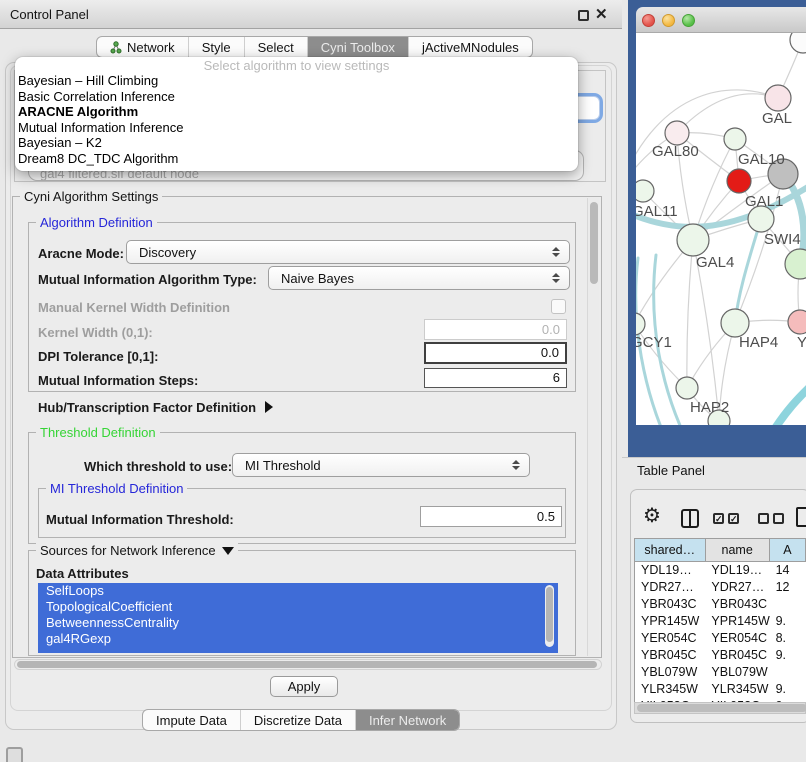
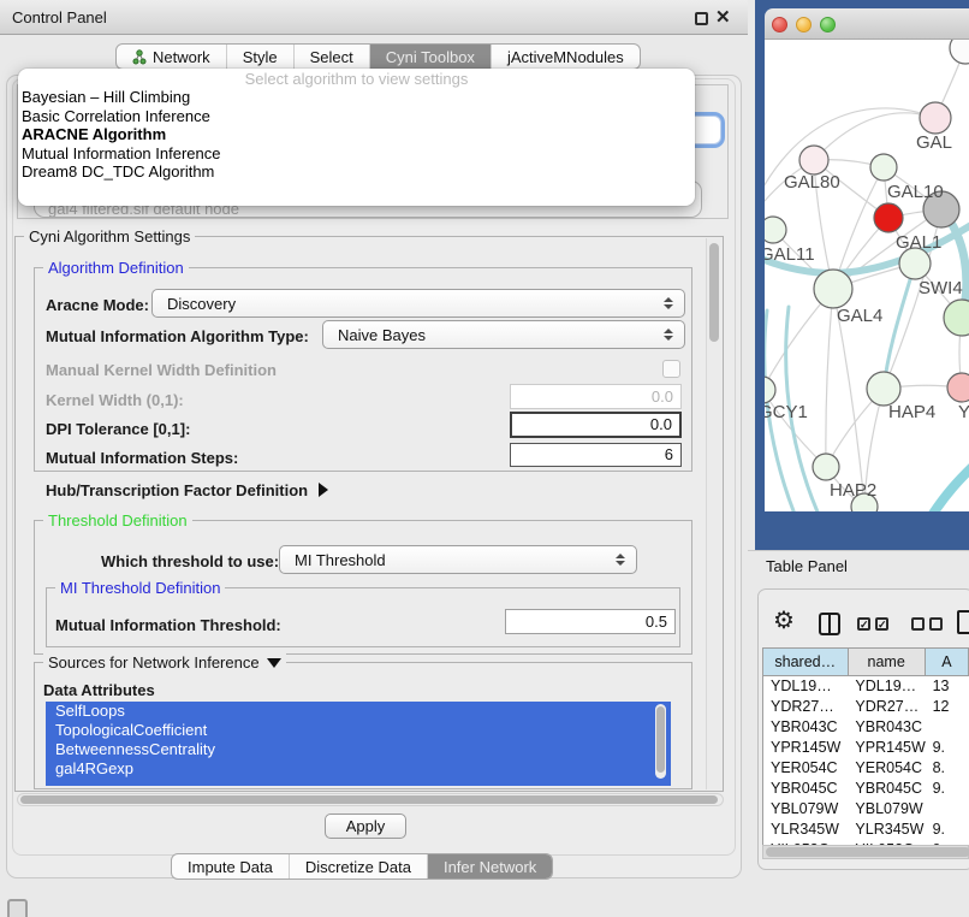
  Control Panel
  ✕
  Network
  Style
  Select
  Cyni Toolbox
  jActiveMNodules
  gal4 filtered.sif default node
  Select algorithm to view settings
  Bayesian – Hill Climbing
  Basic Correlation Inference
  ARACNE Algorithm
  Mutual Information Inference
- Bayesian – K2
  Dream8 DC_TDC Algorithm
  Cyni Algorithm Settings
  Algorithm Definition
  Aracne Mode:
  Discovery
  Mutual Information Algorithm Type:
  Naive Bayes
  Manual Kernel Width Definition
  Kernel Width (0,1):
  0.0
  DPI Tolerance [0,1]:
  0.0
  Mutual Information Steps:
  6
  Hub/Transcription Factor Definition
  Threshold Definition
  Which threshold to use:
  MI Threshold
  MI Threshold Definition
  Mutual Information Threshold:
  0.5
  Sources for Network Inference
  Data Attributes
  SelfLoops
  TopologicalCoefficient
  BetweennessCentrality
  gal4RGexp
  Apply
  Impute Data
  Discretize Data
  Infer Network
  GAL
  GAL80
  GAL10
  GAL1
  GAL11
  SWI4
  GAL4
  GCY1
  HAP4
  Y
  HAP2
  Table Panel
  ⚙
  ✓
  ✓
  shared…
  name
  A
  YDL19…
  YDL19…
- 14
+ 13
  YDR27…
  YDR27…
  12
  YBR043C
  YBR043C
  YPR145W
  YPR145W
  9.
  YER054C
  YER054C
  8.
  YBR045C
  YBR045C
  9.
  YBL079W
  YBL079W
  YLR345W
  YLR345W
  9.
